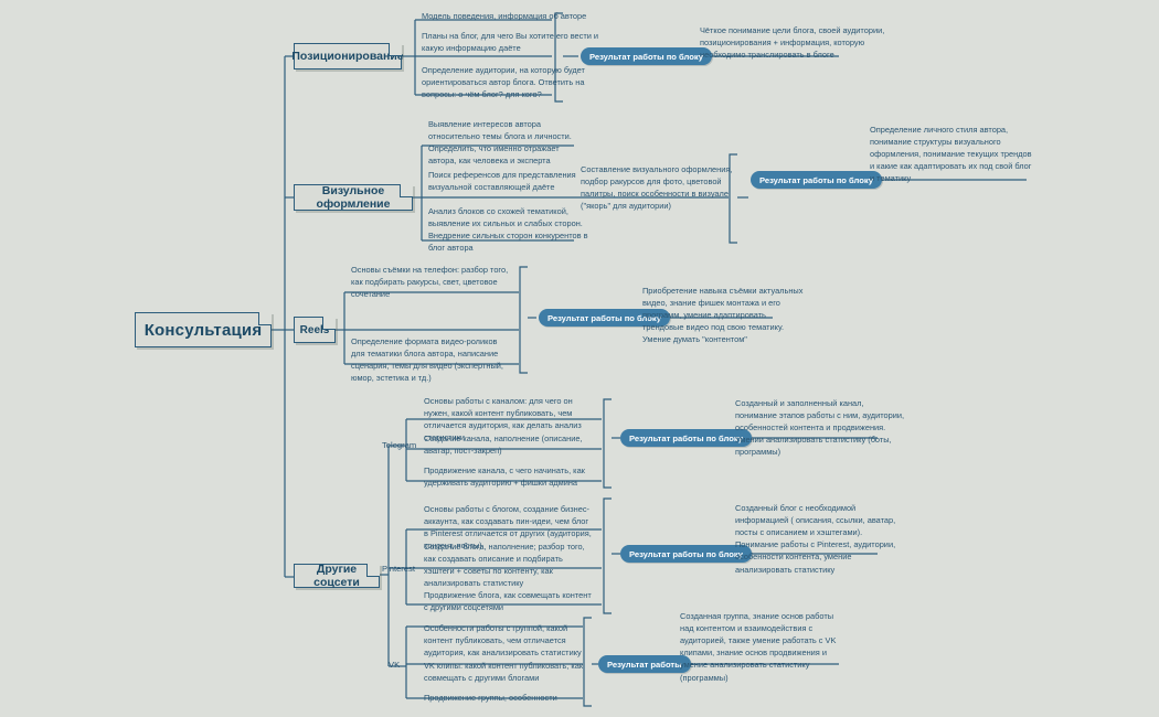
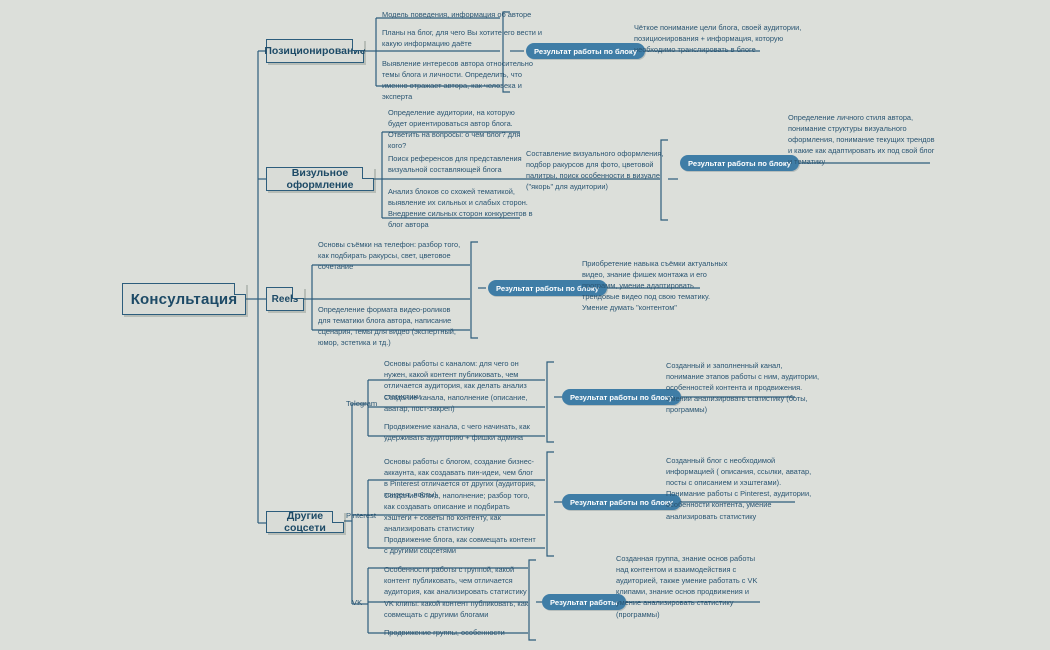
  Консультация
  Позиционирование
  Модель поведения, информация об авторе
  Планы на блог, для чего Вы хотите его вести и какую информацию даёте
- Определение аудитории, на которую будет ориентироваться автор блога. Ответить на вопросы: о чём блог? для кого?
+ Выявление интересов автора относительно темы блога и личности. Определить, что именно отражает автора, как человека и эксперта
  Результат работы по блоку
  Чёткое понимание цели блога, своей аудитории, позиционирования + информация, которую необходимо транслировать в блоге
  Визульное оформление
- Выявление интересов автора относительно темы блога и личности. Определить, что именно отражает автора, как человека и эксперта
+ Определение аудитории, на которую будет ориентироваться автор блога. Ответить на вопросы: о чём блог? для кого?
- Поиск референсов для представления визуальной составляющей даёте
+ Поиск референсов для представления визуальной составляющей блога
  Анализ блоков со схожей тематикой, выявление их сильных и слабых сторон. Внедрение сильных сторон конкурентов в блог автора
  Составление визуального оформления, подбор ракурсов для фото, цветовой палитры, поиск особенности в визуале ("якорь" для аудитории)
  Результат работы по блоку
  Определение личного стиля автора, понимание структуры визуального оформления, понимание текущих трендов и какие как адаптировать их под свой блог и тематику
  Reels
  Основы съёмки на телефон: разбор того, как подбирать ракурсы, свет, цветовое сочетание
  Определение формата видео-роликов для тематики блога автора, написание сценария, темы для видео (экспертный, юмор, эстетика и тд.)
  Результат работы по блоку
  Приобретение навыка съёмки актуальных видео, знание фишек монтажа и его программ, умение адаптировать трендовые видео под свою тематику. Умение думать "контентом"
  Другие соцсети
  Telegram
  Основы работы с каналом: для чего он нужен, какой контент публиковать, чем отличается аудитория, как делать анализ статистики
  Создание канала, наполнение (описание, аватар, пост-закреп)
  Продвижение канала, с чего начинать, как удерживать аудиторию + фишки админа
  Результат работы по блоку
  Созданный и заполненный канал, понимание этапов работы с ним, аудитории, особенностей контента и продвижения. Умении анализировать статистику (боты, программы)
  Pinterest
  Основы работы с блогом, создание бизнес-аккаунта, как создавать пин-идеи, чем блог в Pinterest отличается от других (аудитория, контент, посты)
  Создание блога, наполнение; разбор того, как создавать описание и подбирать хэштеги + советы по контенту, как анализировать статистику
  Продвижение блога, как совмещать контент с другими соцсетями
  Результат работы по блоку
  Созданный блог с необходимой информацией ( описания, ссылки, аватар, посты с описанием и хэштегами). Понимание работы с Pinterest, аудитории, особенности контента, умение анализировать статистику
  VK
  Особенности работы с группой, какой контент публиковать, чем отличается аудитория, как анализировать статистику
  VK клипы: какой контент публиковать, как совмещать с другими блогами
  Продвижение группы, особенности
  Результат работы
  Созданная группа, знание основ работы над контентом и взаимодействия с аудиторией, также умение работать с VK клипами, знание основ продвижения и умение анализировать статистику (программы)
